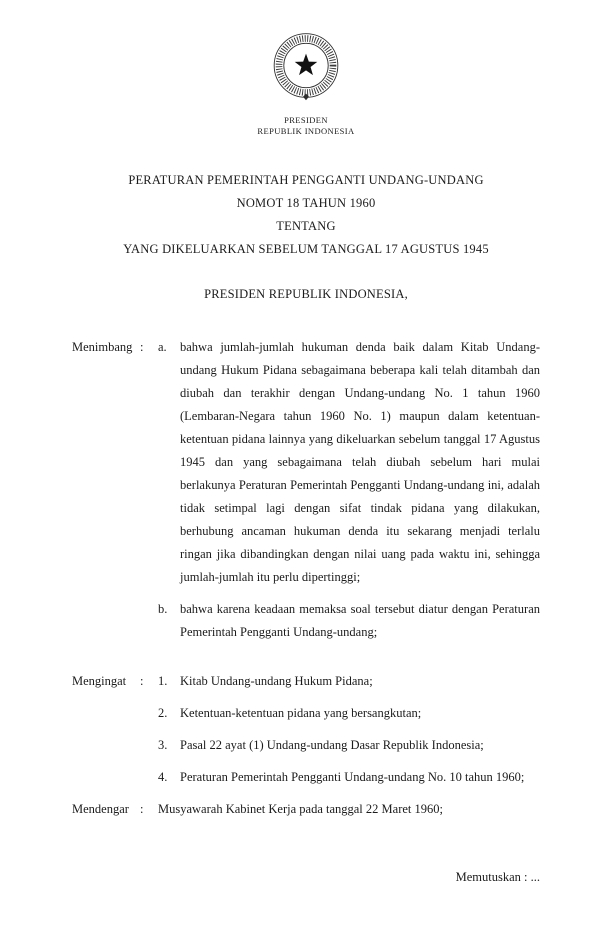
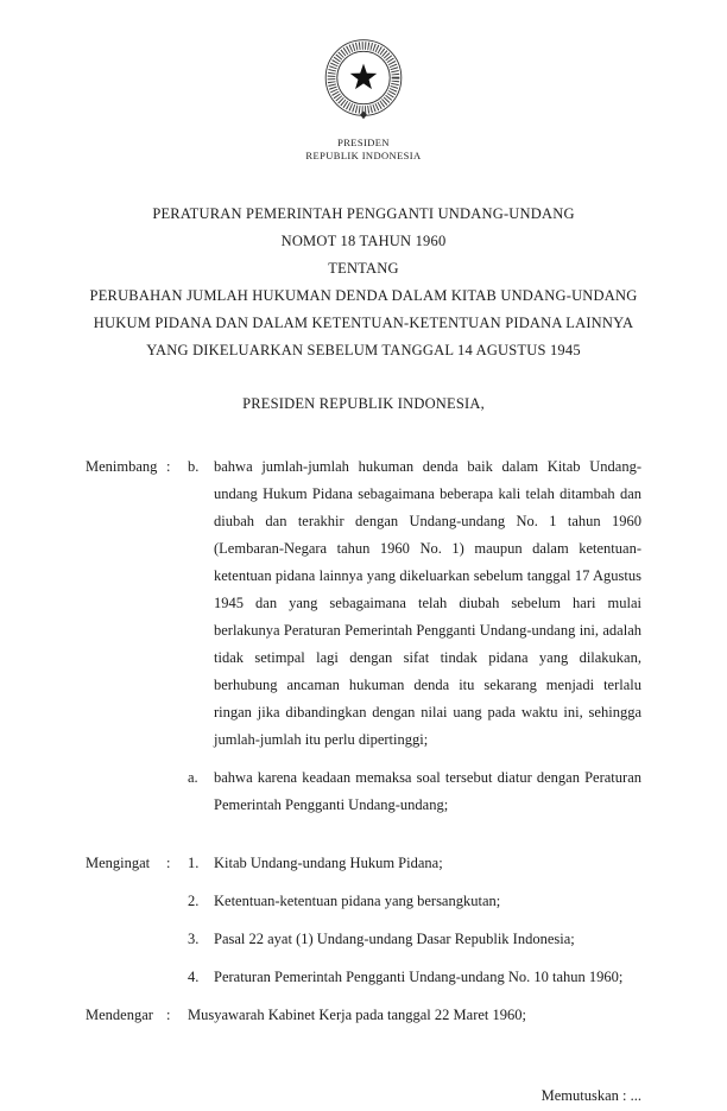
  PRESIDEN
  REPUBLIK INDONESIA
  PERATURAN PEMERINTAH PENGGANTI UNDANG-UNDANG
  NOMOT 18 TAHUN 1960
  TENTANG
+ PERUBAHAN JUMLAH HUKUMAN DENDA DALAM KITAB UNDANG-UNDANG
+ HUKUM PIDANA DAN DALAM KETENTUAN-KETENTUAN PIDANA LAINNYA
- YANG DIKELUARKAN SEBELUM TANGGAL 17 AGUSTUS 1945
+ YANG DIKELUARKAN SEBELUM TANGGAL 14 AGUSTUS 1945
  PRESIDEN REPUBLIK INDONESIA,
  Menimbang
  :
- a.
+ b.
  bahwa jumlah-jumlah hukuman denda baik dalam Kitab Undang-undang Hukum Pidana sebagaimana beberapa kali telah ditambah dan diubah dan terakhir dengan Undang-undang No. 1 tahun 1960 (Lembaran-Negara tahun 1960 No. 1) maupun dalam ketentuan-ketentuan pidana lainnya yang dikeluarkan sebelum tanggal 17 Agustus 1945 dan yang sebagaimana telah diubah sebelum hari mulai berlakunya Peraturan Pemerintah Pengganti Undang-undang ini, adalah tidak setimpal lagi dengan sifat tindak pidana yang dilakukan, berhubung ancaman hukuman denda itu sekarang menjadi terlalu ringan jika dibandingkan dengan nilai uang pada waktu ini, sehingga jumlah-jumlah itu perlu dipertinggi;
- b.
+ a.
  bahwa karena keadaan memaksa soal tersebut diatur dengan Peraturan Pemerintah Pengganti Undang-undang;
  Mengingat
  :
  1.
  Kitab Undang-undang Hukum Pidana;
  2.
  Ketentuan-ketentuan pidana yang bersangkutan;
  3.
  Pasal 22 ayat (1) Undang-undang Dasar Republik Indonesia;
  4.
  Peraturan Pemerintah Pengganti Undang-undang No. 10 tahun 1960;
  Mendengar
  :
  Musyawarah Kabinet Kerja pada tanggal 22 Maret 1960;
  Memutuskan : ...
